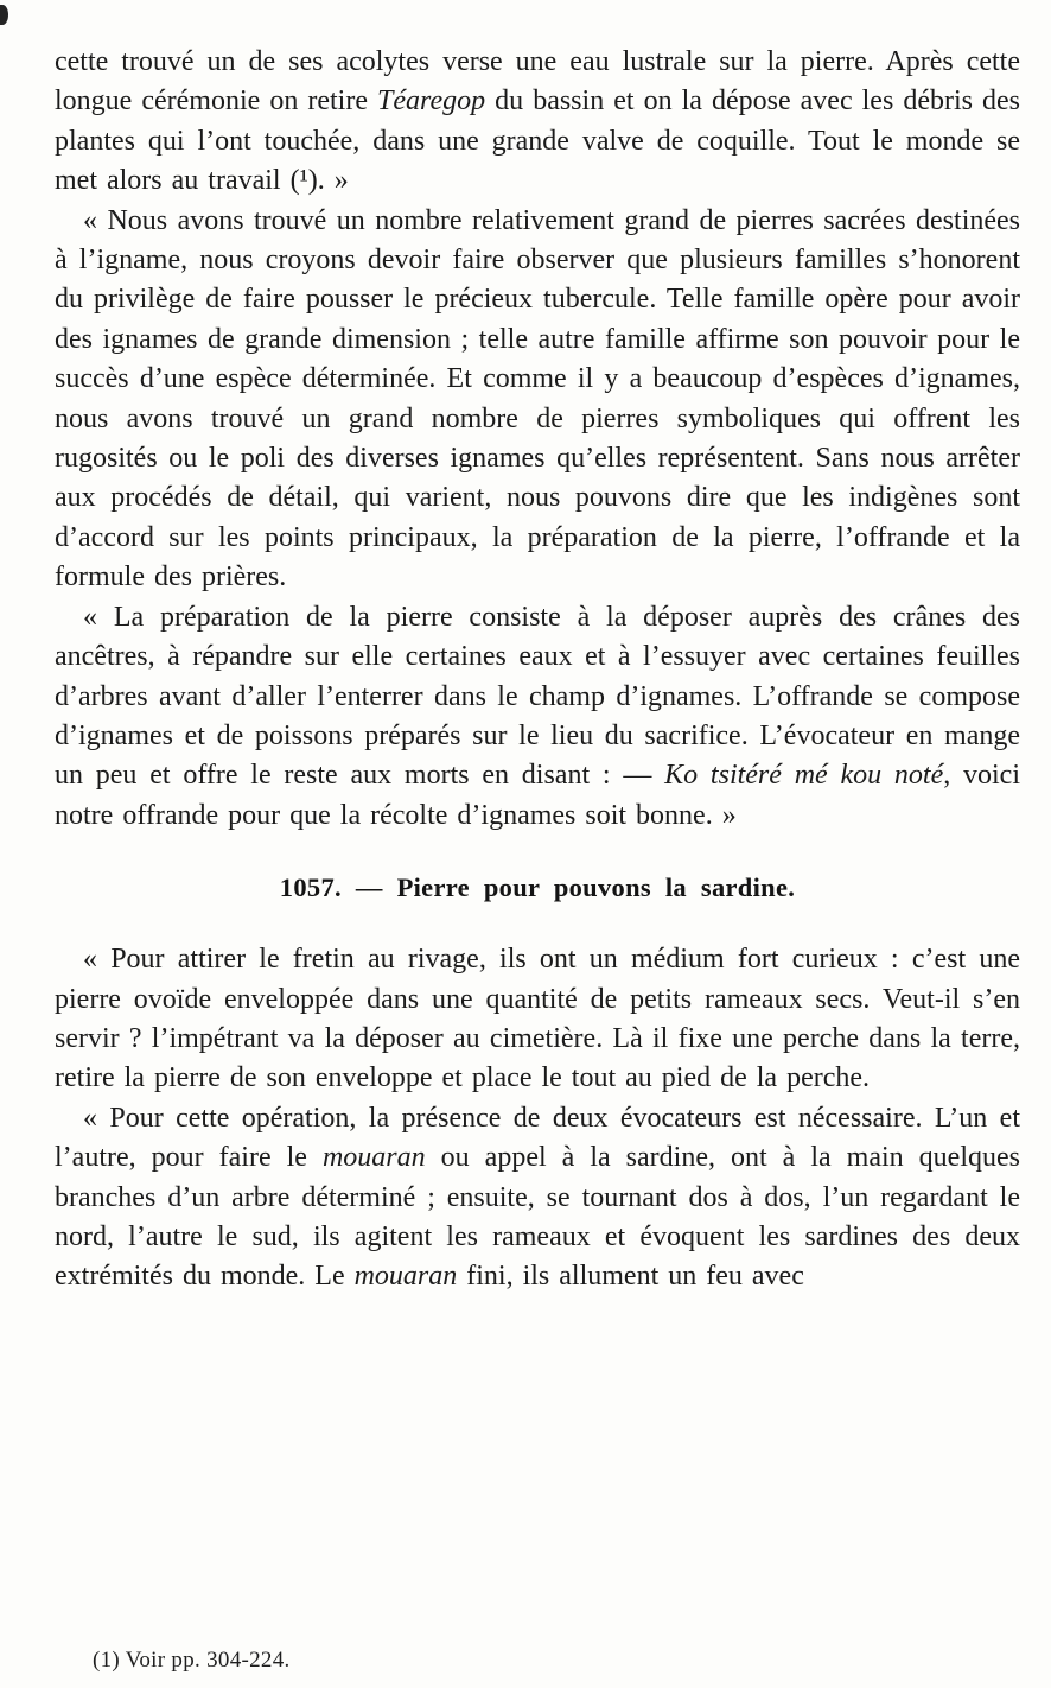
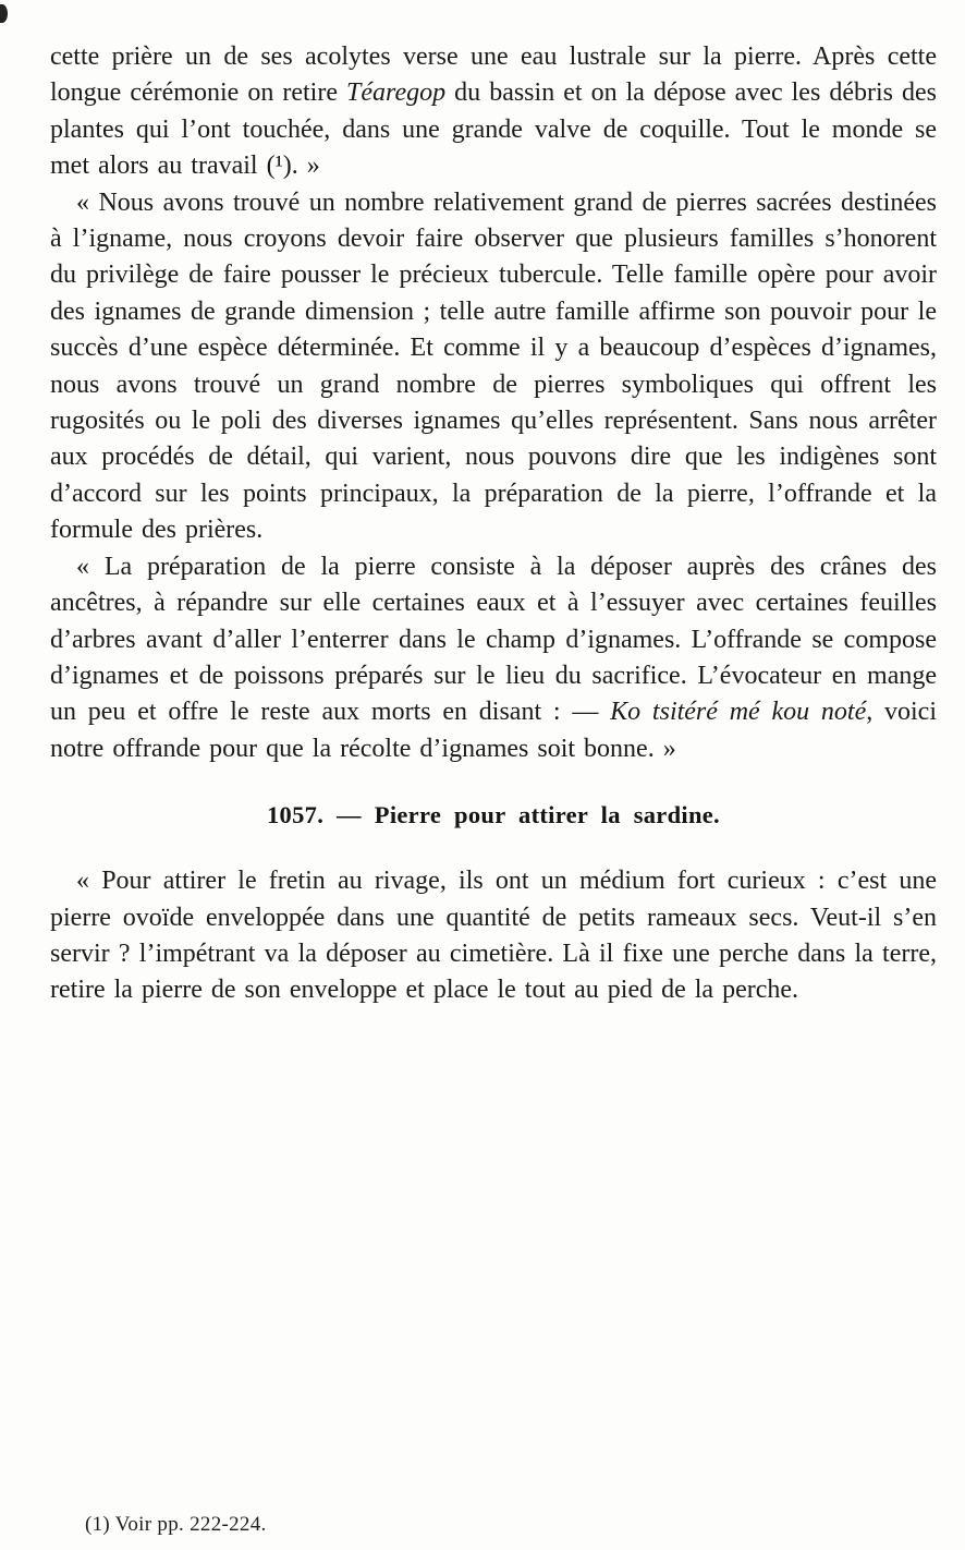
- cette trouvé un de ses acolytes verse une eau lustrale sur la pierre. Après cette longue cérémonie on retire Téaregop du bassin et on la dépose avec les débris des plantes qui l’ont touchée, dans une grande valve de coquille. Tout le monde se met alors au travail (¹). »
+ cette prière un de ses acolytes verse une eau lustrale sur la pierre. Après cette longue cérémonie on retire Téaregop du bassin et on la dépose avec les débris des plantes qui l’ont touchée, dans une grande valve de coquille. Tout le monde se met alors au travail (¹). »
  « Nous avons trouvé un nombre relativement grand de pierres sacrées destinées à l’igname, nous croyons devoir faire observer que plusieurs familles s’honorent du privilège de faire pousser le précieux tubercule. Telle famille opère pour avoir des ignames de grande dimension ; telle autre famille affirme son pouvoir pour le succès d’une espèce déterminée. Et comme il y a beaucoup d’espèces d’ignames, nous avons trouvé un grand nombre de pierres symboliques qui offrent les rugosités ou le poli des diverses ignames qu’elles représentent. Sans nous arrêter aux procédés de détail, qui varient, nous pouvons dire que les indigènes sont d’accord sur les points principaux, la préparation de la pierre, l’offrande et la formule des prières.
  « La préparation de la pierre consiste à la déposer auprès des crânes des ancêtres, à répandre sur elle certaines eaux et à l’essuyer avec certaines feuilles d’arbres avant d’aller l’enterrer dans le champ d’ignames. L’offrande se compose d’ignames et de poissons préparés sur le lieu du sacrifice. L’évocateur en mange un peu et offre le reste aux morts en disant : — Ko tsitéré mé kou noté, voici notre offrande pour que la récolte d’ignames soit bonne. »
- 1057. — Pierre pour pouvons la sardine.
+ 1057. — Pierre pour attirer la sardine.
  « Pour attirer le fretin au rivage, ils ont un médium fort curieux : c’est une pierre ovoïde enveloppée dans une quantité de petits rameaux secs. Veut-il s’en servir ? l’impétrant va la déposer au cimetière. Là il fixe une perche dans la terre, retire la pierre de son enveloppe et place le tout au pied de la perche.
- « Pour cette opération, la présence de deux évocateurs est nécessaire. L’un et l’autre, pour faire le mouaran ou appel à la sardine, ont à la main quelques branches d’un arbre déterminé ; ensuite, se tournant dos à dos, l’un regardant le nord, l’autre le sud, ils agitent les rameaux et évoquent les sardines des deux extrémités du monde. Le mouaran fini, ils allument un feu avec
- (1) Voir pp. 304-224.
+ (1) Voir pp. 222-224.
